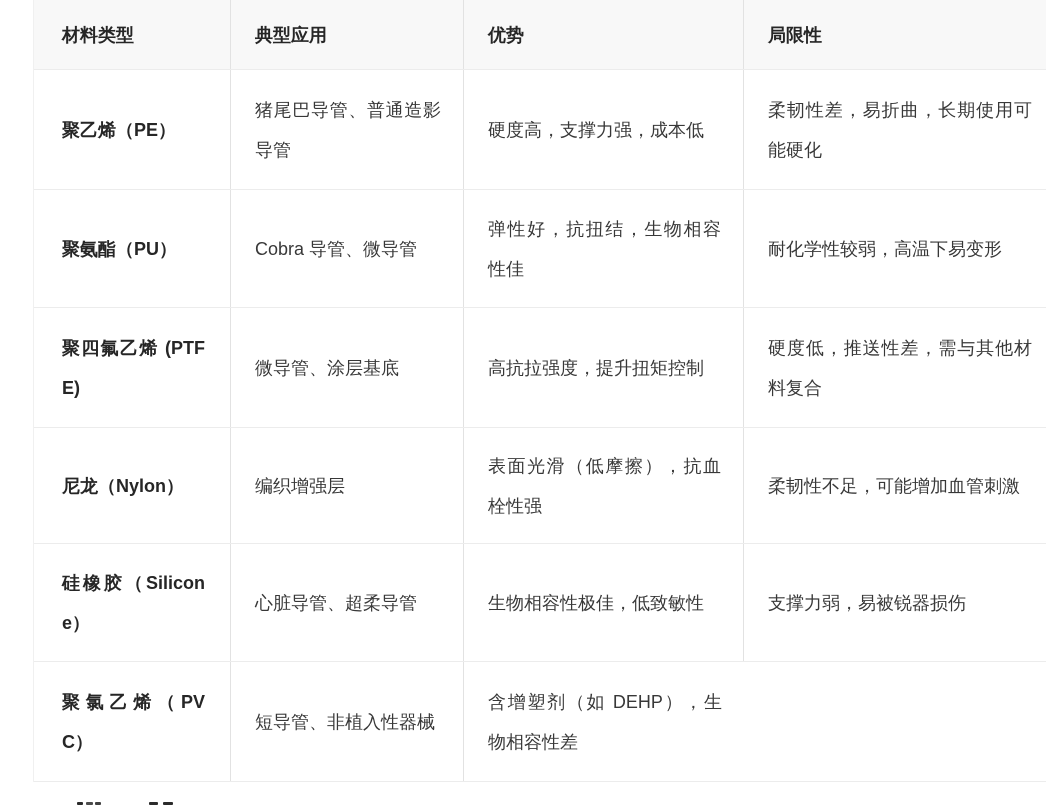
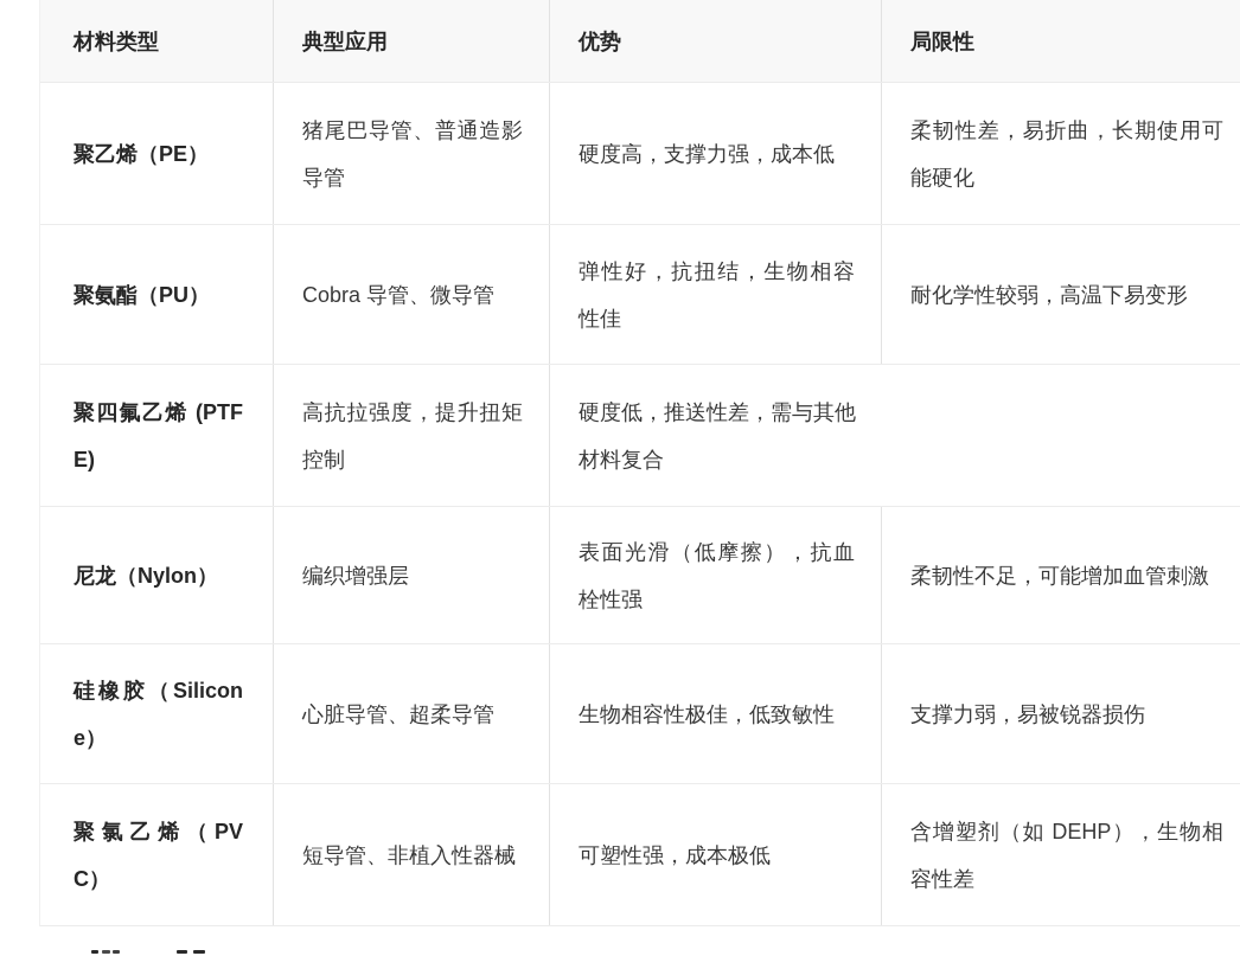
  材料类型
  典型应用
  优势
  局限性
  聚乙烯（PE）
  猪尾巴导管、普通造影导管
  硬度高，支撑力强，成本低
  柔韧性差，易折曲，长期使用可能硬化
  聚氨酯（PU）
  Cobra 导管、微导管
  弹性好，抗扭结，生物相容性佳
  耐化学性较弱，高温下易变形
  聚四氟乙烯 (PTFE)
- 微导管、涂层基底
  高抗拉强度，提升扭矩控制
  硬度低，推送性差，需与其他材料复合
  尼龙（Nylon）
  编织增强层
  表面光滑（低摩擦），抗血栓性强
  柔韧性不足，可能增加血管刺激
  硅橡胶（Silicone）
  心脏导管、超柔导管
  生物相容性极佳，低致敏性
  支撑力弱，易被锐器损伤
  聚氯乙烯（PVC）
  短导管、非植入性器械
+ 可塑性强，成本极低
  含增塑剂（如 DEHP），生物相容性差
